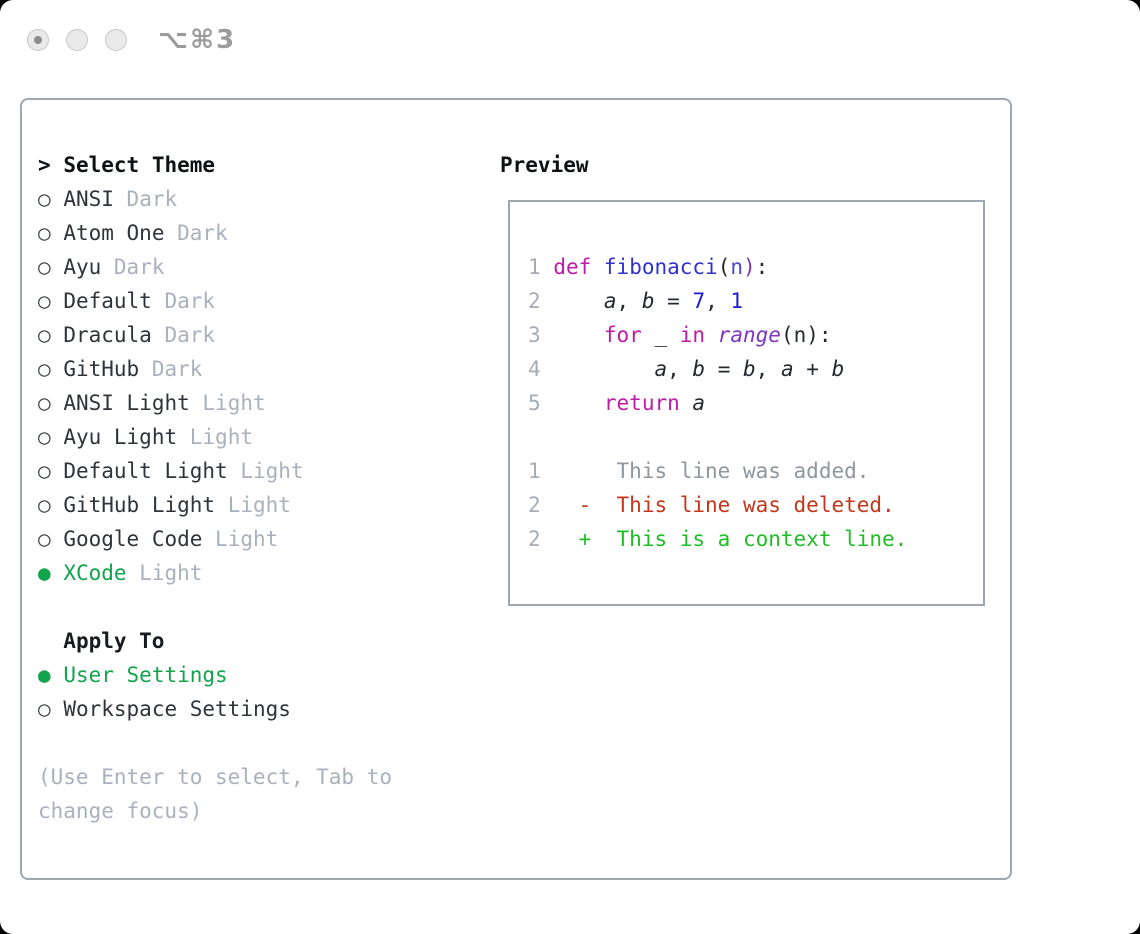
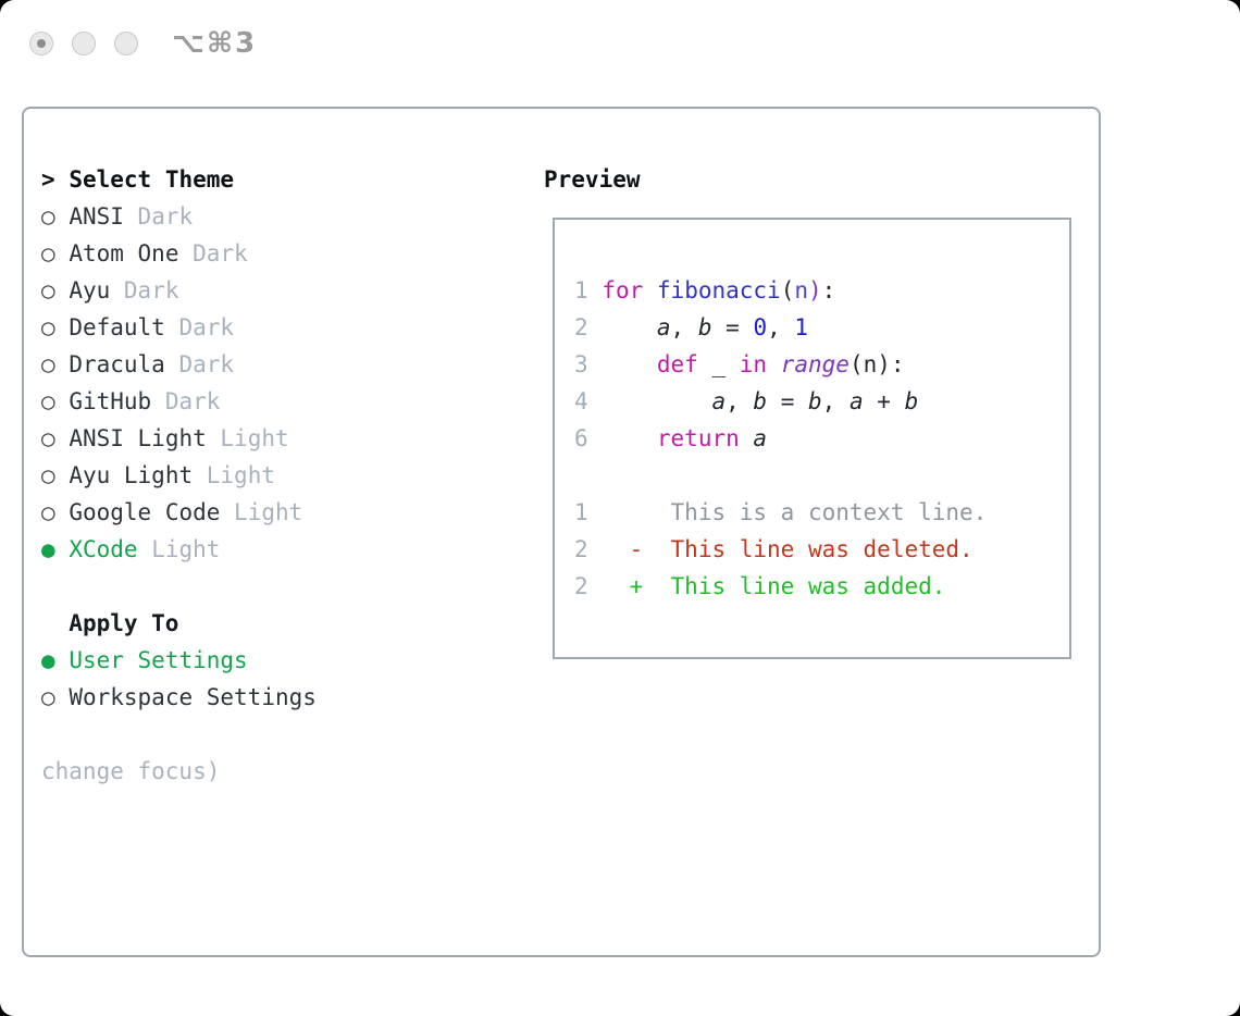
  ⌥⌘3
  > Select Theme
  ○ ANSI Dark
  ○ Atom One Dark
  ○ Ayu Dark
  ○ Default Dark
  ○ Dracula Dark
  ○ GitHub Dark
  ○ ANSI Light Light
  ○ Ayu Light Light
- ○ Default Light Light
- ○ GitHub Light Light
  ○ Google Code Light
  ● XCode Light
  Apply To
  ● User Settings
  ○ Workspace Settings
- (Use Enter to select, Tab to
  change focus)
  Preview
- 1 def fibonacci(n):
+ 1 for fibonacci(n):
- 2 a, b = 7, 1
+ 2 a, b = 0, 1
- 3 for _ in range(n):
+ 3 def _ in range(n):
  4 a, b = b, a + b
- 5 return a
+ 6 return a
- 1 This line was added.
+ 1 This is a context line.
  2 - This line was deleted.
- 2 + This is a context line.
+ 2 + This line was added.
